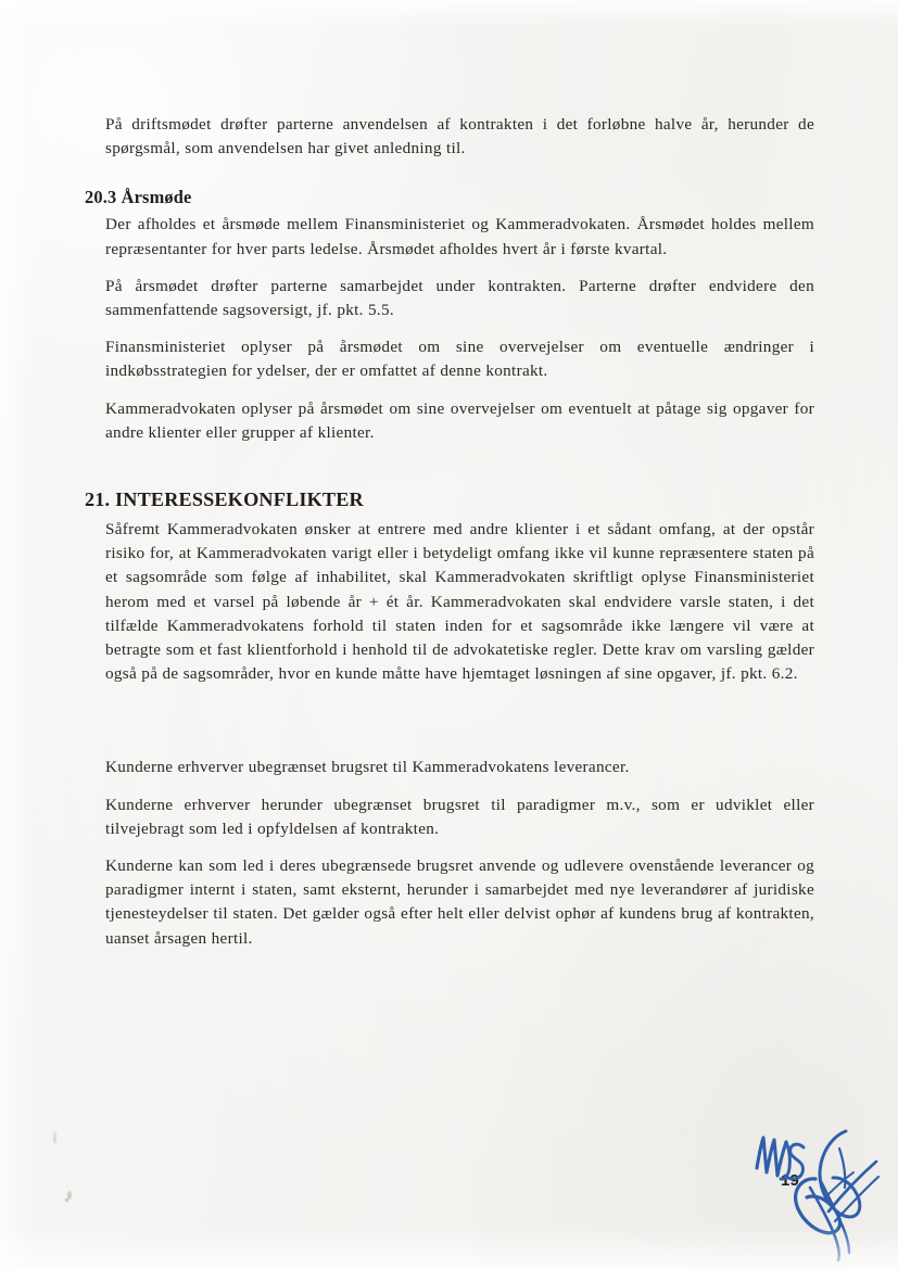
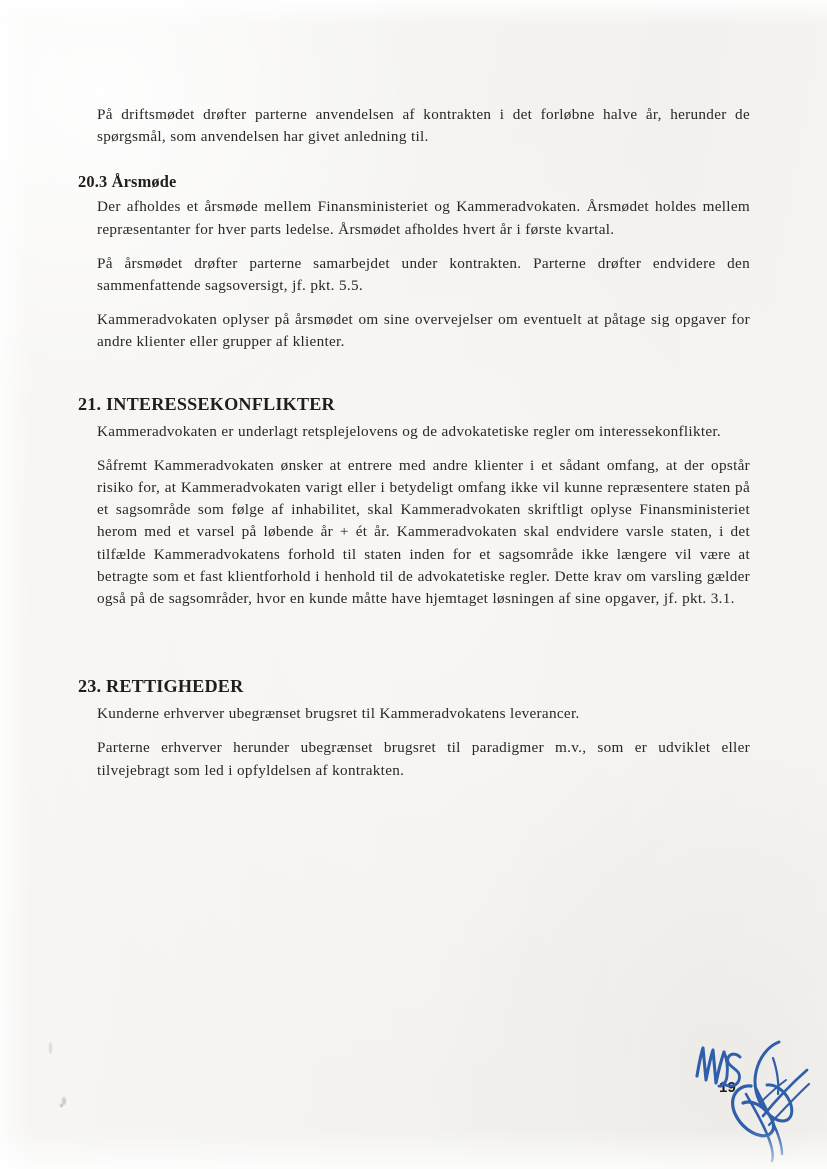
  På driftsmødet drøfter parterne anvendelsen af kontrakten i det forløbne halve år, herunder de spørgsmål, som anvendelsen har givet anledning til.
  20.3 Årsmøde
  Der afholdes et årsmøde mellem Finansministeriet og Kammeradvokaten. Årsmødet holdes mellem repræsentanter for hver parts ledelse. Årsmødet afholdes hvert år i første kvartal.
  På årsmødet drøfter parterne samarbejdet under kontrakten. Parterne drøfter endvidere den sammenfattende sagsoversigt, jf. pkt. 5.5.
- Finansministeriet oplyser på årsmødet om sine overvejelser om eventuelle ændringer i indkøbsstrategien for ydelser, der er omfattet af denne kontrakt.
  Kammeradvokaten oplyser på årsmødet om sine overvejelser om eventuelt at påtage sig opgaver for andre klienter eller grupper af klienter.
  21. INTERESSEKONFLIKTER
+ Kammeradvokaten er underlagt retsplejelovens og de advokatetiske regler om interessekonflikter.
- Såfremt Kammeradvokaten ønsker at entrere med andre klienter i et sådant omfang, at der opstår risiko for, at Kammeradvokaten varigt eller i betydeligt omfang ikke vil kunne repræsentere staten på et sagsområde som følge af inhabilitet, skal Kammeradvokaten skriftligt oplyse Finansministeriet herom med et varsel på løbende år + ét år. Kammeradvokaten skal endvidere varsle staten, i det tilfælde Kammeradvokatens forhold til staten inden for et sagsområde ikke længere vil være at betragte som et fast klientforhold i henhold til de advokatetiske regler. Dette krav om varsling gælder også på de sagsområder, hvor en kunde måtte have hjemtaget løsningen af sine opgaver, jf. pkt. 6.2.
+ Såfremt Kammeradvokaten ønsker at entrere med andre klienter i et sådant omfang, at der opstår risiko for, at Kammeradvokaten varigt eller i betydeligt omfang ikke vil kunne repræsentere staten på et sagsområde som følge af inhabilitet, skal Kammeradvokaten skriftligt oplyse Finansministeriet herom med et varsel på løbende år + ét år. Kammeradvokaten skal endvidere varsle staten, i det tilfælde Kammeradvokatens forhold til staten inden for et sagsområde ikke længere vil være at betragte som et fast klientforhold i henhold til de advokatetiske regler. Dette krav om varsling gælder også på de sagsområder, hvor en kunde måtte have hjemtaget løsningen af sine opgaver, jf. pkt. 3.1.
+ 23. RETTIGHEDER
  Kunderne erhverver ubegrænset brugsret til Kammeradvokatens leverancer.
- Kunderne erhverver herunder ubegrænset brugsret til paradigmer m.v., som er udviklet eller tilvejebragt som led i opfyldelsen af kontrakten.
+ Parterne erhverver herunder ubegrænset brugsret til paradigmer m.v., som er udviklet eller tilvejebragt som led i opfyldelsen af kontrakten.
- Kunderne kan som led i deres ubegrænsede brugsret anvende og udlevere ovenstående leverancer og paradigmer internt i staten, samt eksternt, herunder i samarbejdet med nye leverandører af juridiske tjenesteydelser til staten. Det gælder også efter helt eller delvist ophør af kundens brug af kontrakten, uanset årsagen hertil.
  19
